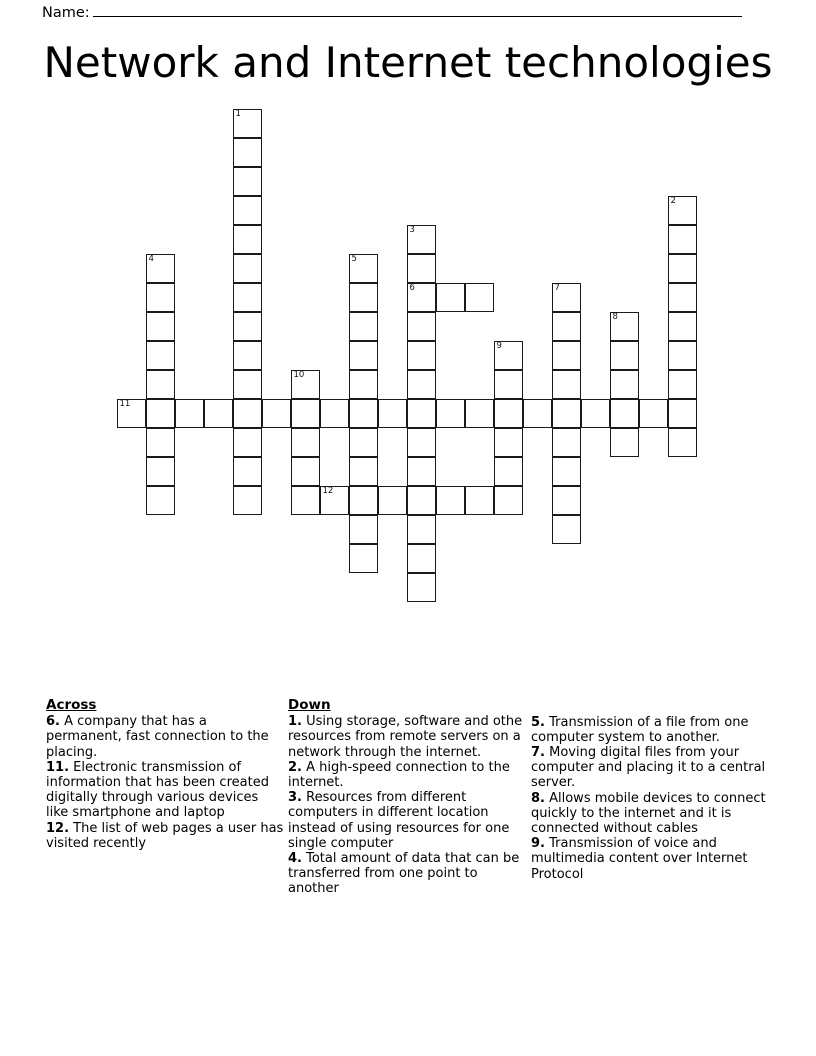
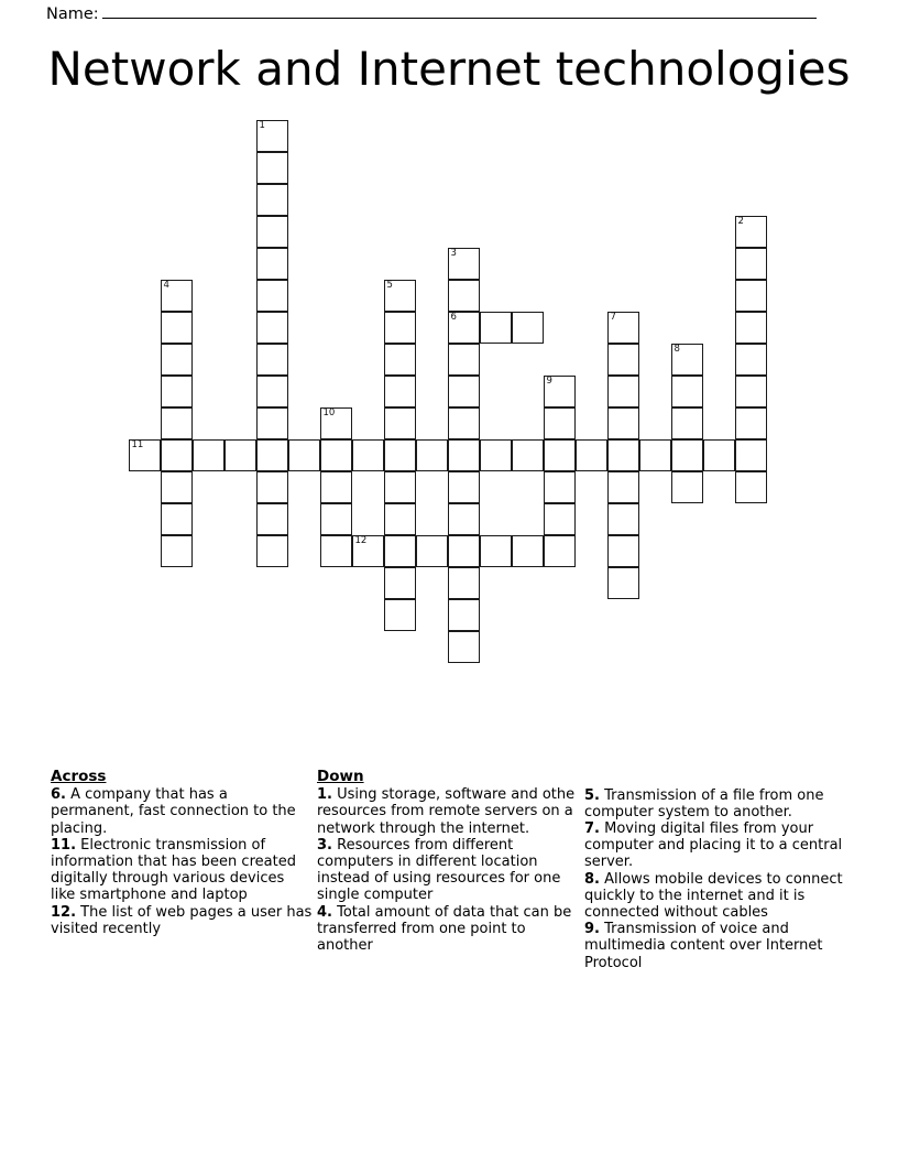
  Name:
  Network and Internet technologies
  1
  2
  3
  4
  5
  6
  7
  8
  9
  10
  11
  12
  Across
  6. A company that has a permanent, fast connection to the placing.
  11. Electronic transmission of information that has been created digitally through various devices like smartphone and laptop
  12. The list of web pages a user has visited recently
  Down
  1. Using storage, software and othe resources from remote servers on a network through the internet.
- 2. A high-speed connection to the internet.
  3. Resources from different computers in different location instead of using resources for one single computer
  4. Total amount of data that can be transferred from one point to another
  5. Transmission of a file from one computer system to another.
  7. Moving digital files from your computer and placing it to a central server.
  8. Allows mobile devices to connect quickly to the internet and it is connected without cables
  9. Transmission of voice and multimedia content over Internet Protocol
